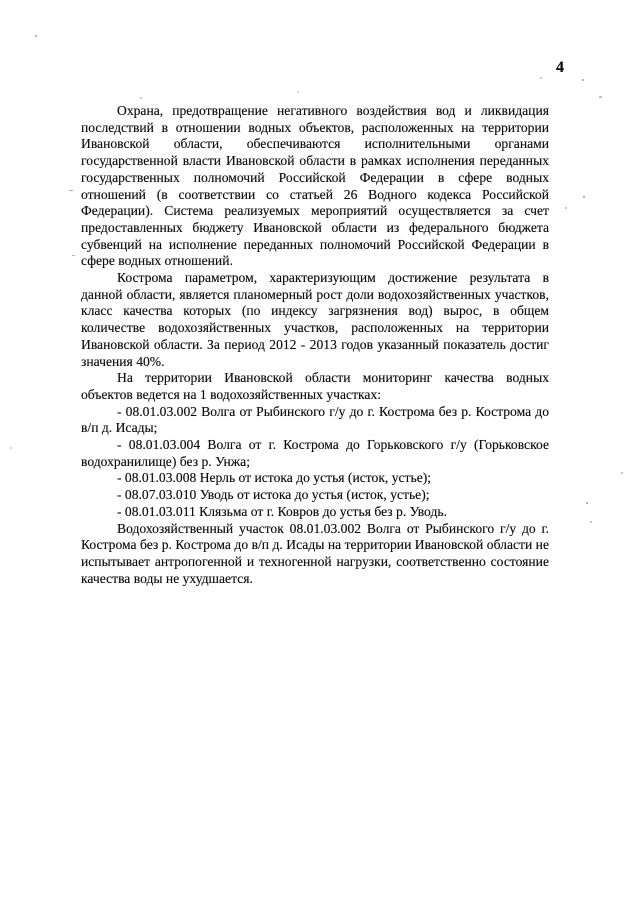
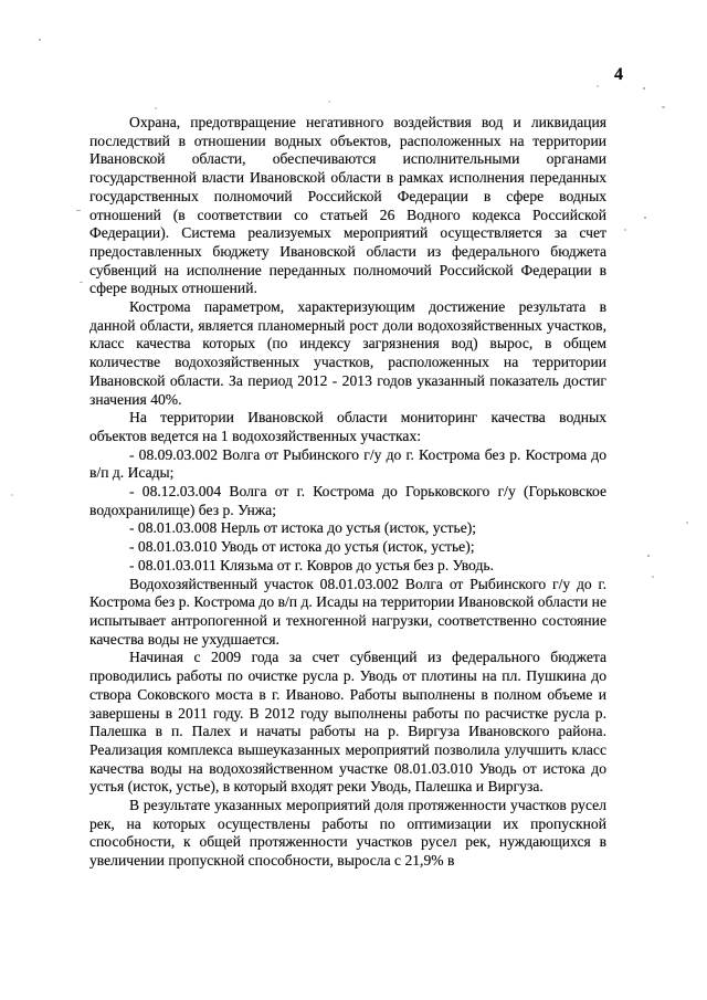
  4
  Охрана, предотвращение негативного воздействия вод и ликвидация последствий в отношении водных объектов, расположенных на территории Ивановской области, обеспечиваются исполнительными органами государственной власти Ивановской области в рамках исполнения переданных государственных полномочий Российской Федерации в сфере водных отношений (в соответствии со статьей 26 Водного кодекса Российской Федерации). Система реализуемых мероприятий осуществляется за счет предоставленных бюджету Ивановской области из федерального бюджета субвенций на исполнение переданных полномочий Российской Федерации в сфере водных отношений.
  Кострома параметром, характеризующим достижение результата в данной области, является планомерный рост доли водохозяйственных участков, класс качества которых (по индексу загрязнения вод) вырос, в общем количестве водохозяйственных участков, расположенных на территории Ивановской области. За период 2012 - 2013 годов указанный показатель достиг значения 40%.
  На территории Ивановской области мониторинг качества водных объектов ведется на 1 водохозяйственных участках:
- - 08.01.03.002 Волга от Рыбинского г/у до г. Кострома без р. Кострома до в/п д. Исады;
+ - 08.09.03.002 Волга от Рыбинского г/у до г. Кострома без р. Кострома до в/п д. Исады;
- - 08.01.03.004 Волга от г. Кострома до Горьковского г/у (Горьковское водохранилище) без р. Унжа;
+ - 08.12.03.004 Волга от г. Кострома до Горьковского г/у (Горьковское водохранилище) без р. Унжа;
  - 08.01.03.008 Нерль от истока до устья (исток, устье);
- - 08.07.03.010 Уводь от истока до устья (исток, устье);
+ - 08.01.03.010 Уводь от истока до устья (исток, устье);
  - 08.01.03.011 Клязьма от г. Ковров до устья без р. Уводь.
  Водохозяйственный участок 08.01.03.002 Волга от Рыбинского г/у до г. Кострома без р. Кострома до в/п д. Исады на территории Ивановской области не испытывает антропогенной и техногенной нагрузки, соответственно состояние качества воды не ухудшается.
+ Начиная с 2009 года за счет субвенций из федерального бюджета проводились работы по очистке русла р. Уводь от плотины на пл. Пушкина до створа Соковского моста в г. Иваново. Работы выполнены в полном объеме и завершены в 2011 году. В 2012 году выполнены работы по расчистке русла р. Палешка в п. Палех и начаты работы на р. Виргуза Ивановского района. Реализация комплекса вышеуказанных мероприятий позволила улучшить класс качества воды на водохозяйственном участке 08.01.03.010 Уводь от истока до устья (исток, устье), в который входят реки Уводь, Палешка и Виргуза.
+ В результате указанных мероприятий доля протяженности участков русел рек, на которых осуществлены работы по оптимизации их пропускной способности, к общей протяженности участков русел рек, нуждающихся в увеличении пропускной способности, выросла с 21,9% в
